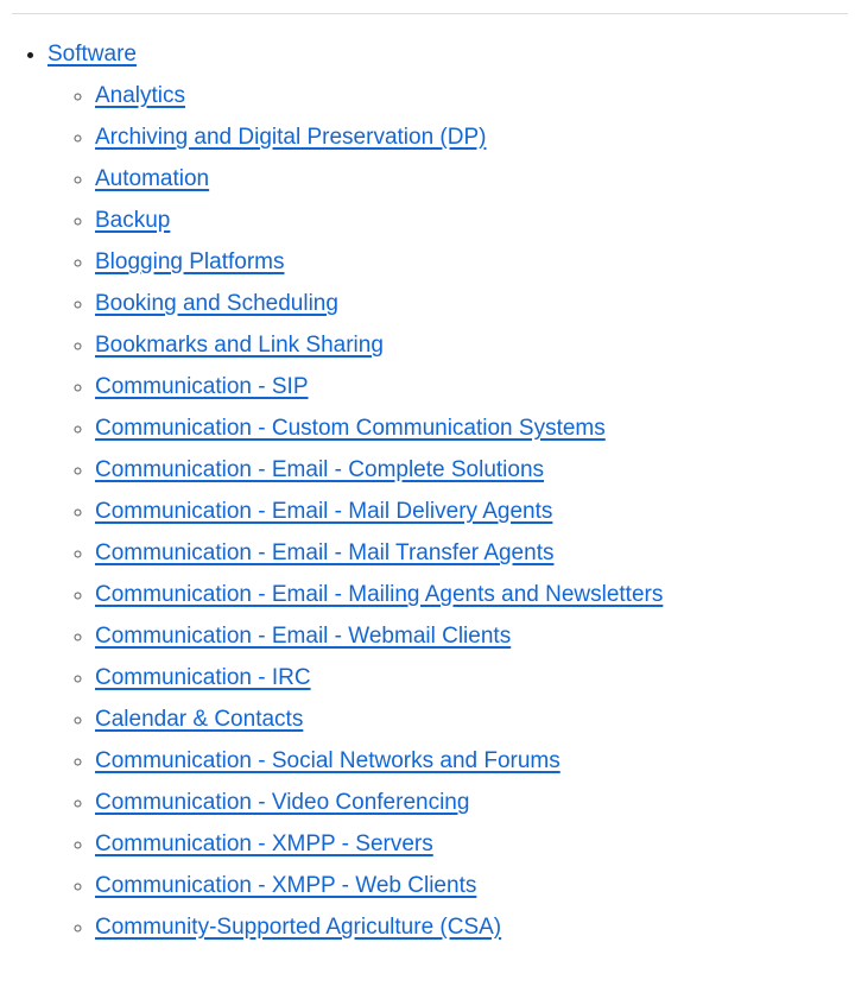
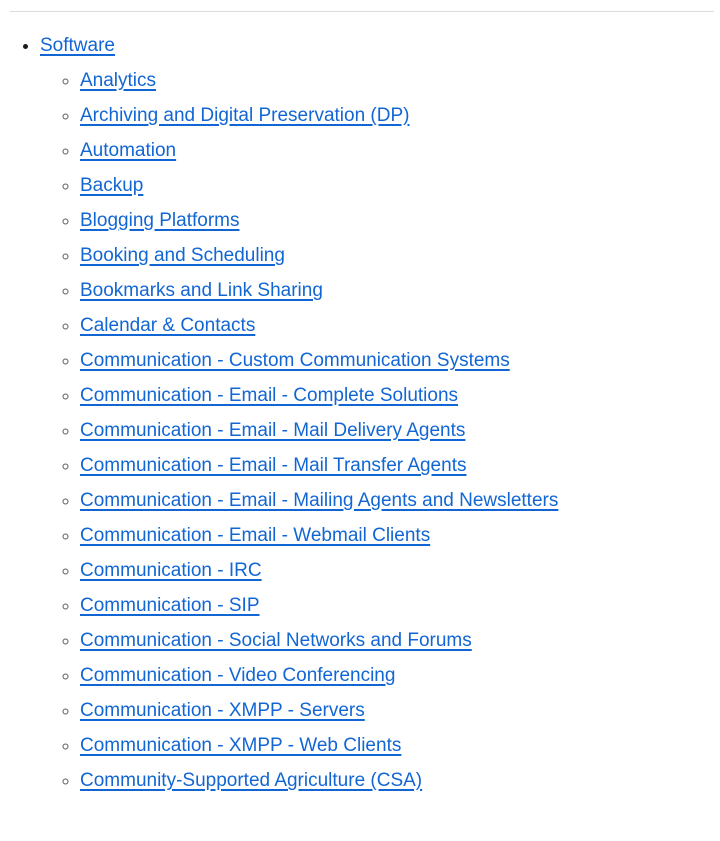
  Software
  Analytics
  Archiving and Digital Preservation (DP)
  Automation
  Backup
  Blogging Platforms
  Booking and Scheduling
  Bookmarks and Link Sharing
- Communication - SIP
+ Calendar & Contacts
  Communication - Custom Communication Systems
  Communication - Email - Complete Solutions
  Communication - Email - Mail Delivery Agents
  Communication - Email - Mail Transfer Agents
  Communication - Email - Mailing Agents and Newsletters
  Communication - Email - Webmail Clients
  Communication - IRC
- Calendar & Contacts
+ Communication - SIP
  Communication - Social Networks and Forums
  Communication - Video Conferencing
  Communication - XMPP - Servers
  Communication - XMPP - Web Clients
  Community-Supported Agriculture (CSA)
